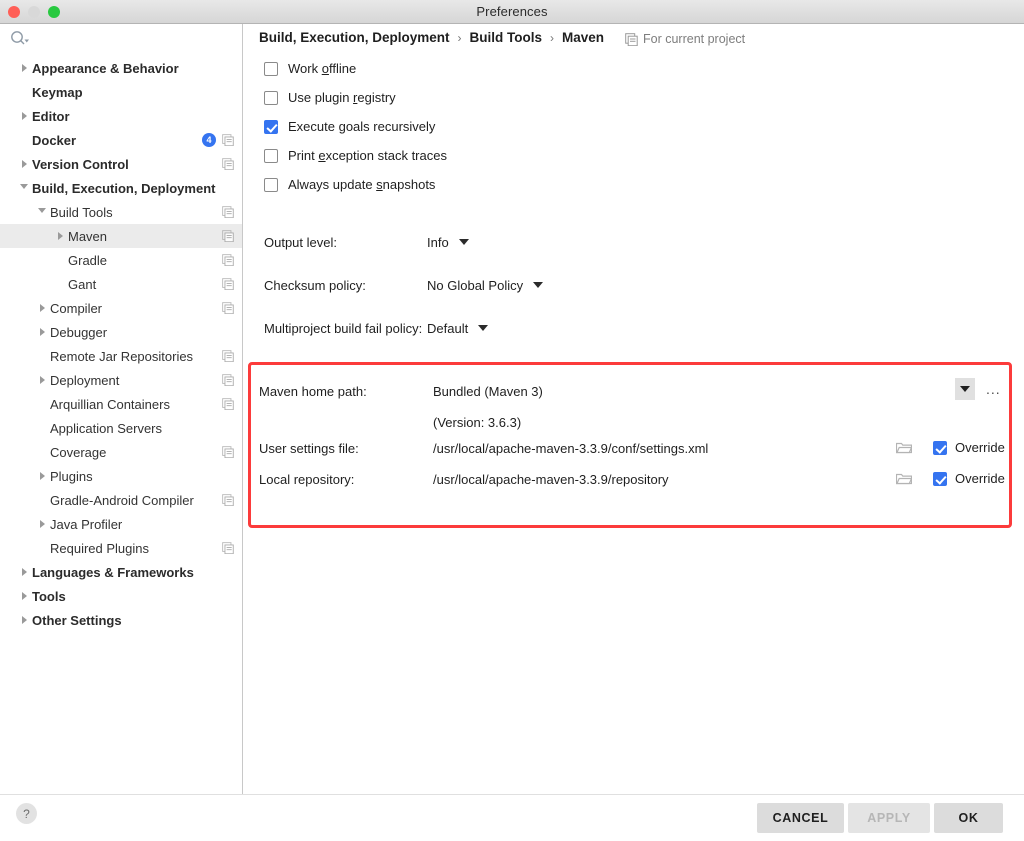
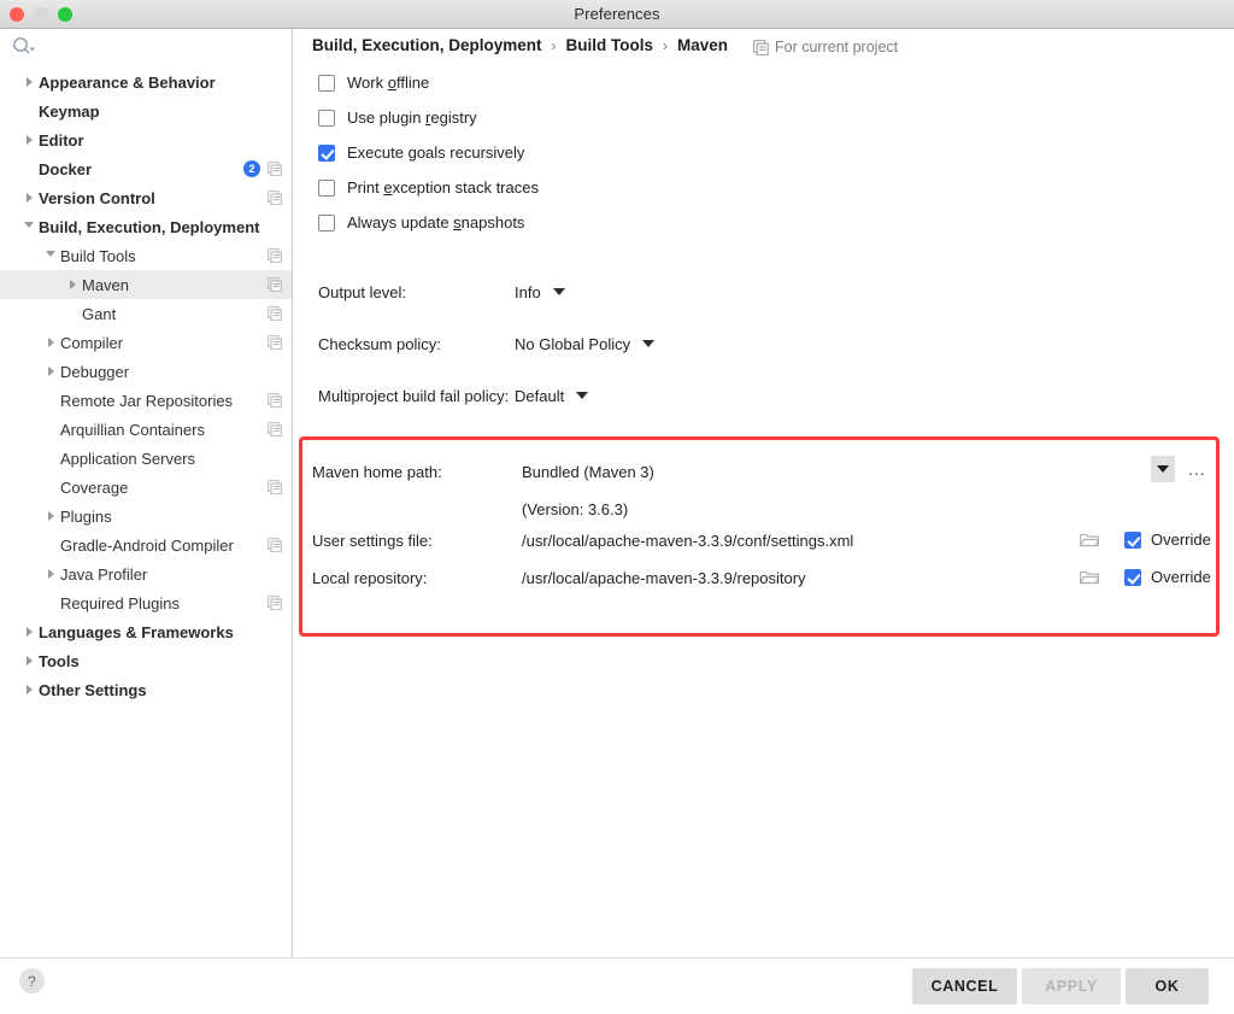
  Preferences
  Appearance & Behavior
  Keymap
  Editor
  Docker
- 4
+ 2
  Version Control
  Build, Execution, Deployment
  Build Tools
  Maven
- Gradle
  Gant
  Compiler
  Debugger
  Remote Jar Repositories
- Deployment
  Arquillian Containers
  Application Servers
  Coverage
  Plugins
  Gradle-Android Compiler
  Java Profiler
  Required Plugins
  Languages & Frameworks
  Tools
  Other Settings
  Build, Execution, Deployment
  ›
  Build Tools
  ›
  Maven
  For current project
  Work offline
  Use plugin registry
  Execute goals recursively
  Print exception stack traces
  Always update snapshots
  Output level:
  Info
  Checksum policy:
  No Global Policy
  Multiproject build fail policy:
  Default
  Maven home path:
  Bundled (Maven 3)
  ...
  (Version: 3.6.3)
  User settings file:
  /usr/local/apache-maven-3.3.9/conf/settings.xml
  Override
  Local repository:
  /usr/local/apache-maven-3.3.9/repository
  Override
  ?
  CANCEL
  APPLY
  OK
